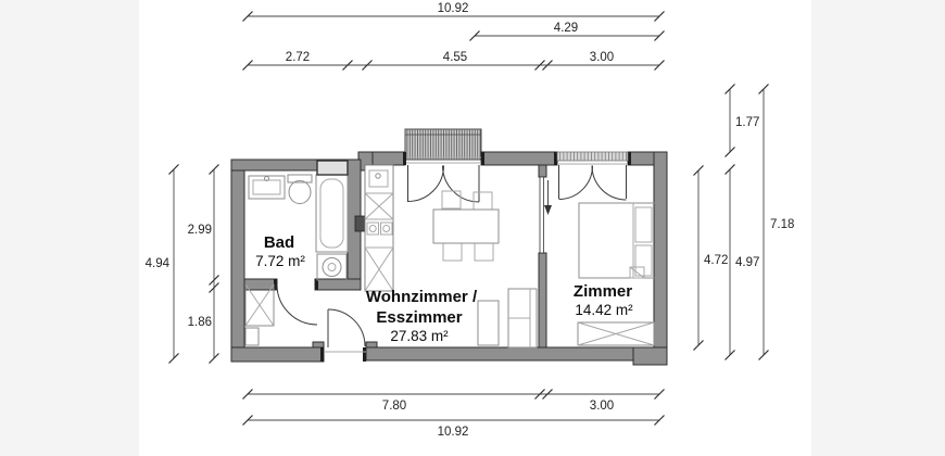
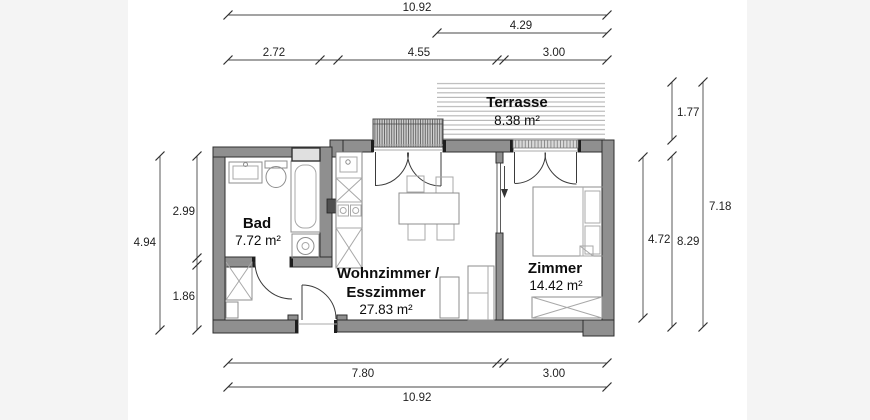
+ Terrasse
+ 8.38 m²
  Bad
  7.72 m²
  Wohnzimmer /
  Esszimmer
  27.83 m²
  Zimmer
  14.42 m²
  10.92
  4.29
  2.72
  4.55
  3.00
  7.80
  3.00
  10.92
  4.94
  2.99
  1.86
  4.72
  1.77
- 4.97
+ 8.29
  7.18
